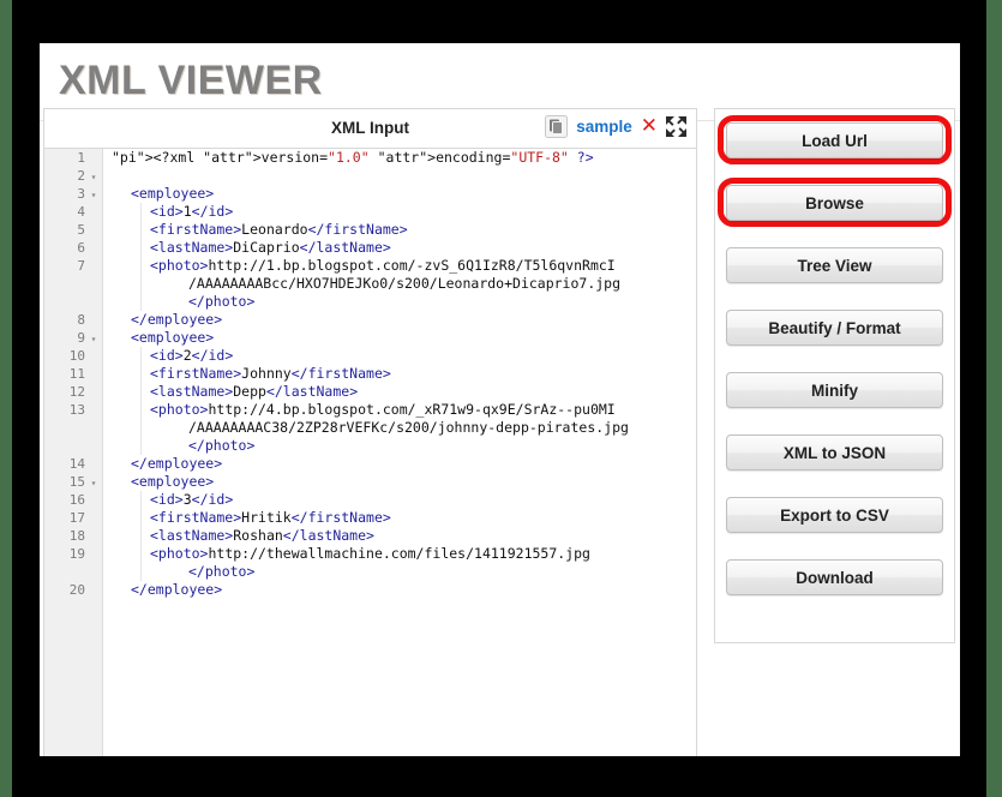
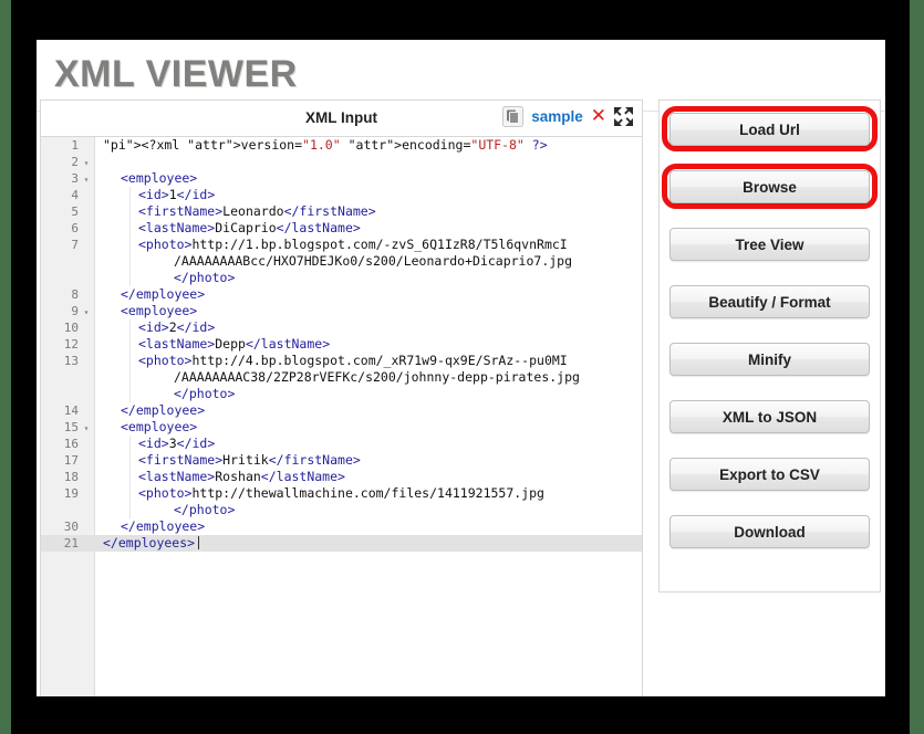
  XML VIEWER
  XML Input
  sample
  ✕
  1
  "pi"><?xml "attr">version="1.0" "attr">encoding="UTF-8" ?>
  2
  ▾
  3
  ▾
  <employee>
  4
  <id>1</id>
  5
  <firstName>Leonardo</firstName>
  6
  <lastName>DiCaprio</lastName>
  7
  <photo>http://1.bp.blogspot.com/-zvS_6Q1IzR8/T5l6qvnRmcI
  /AAAAAAAABcc/HXO7HDEJKo0/s200/Leonardo+Dicaprio7.jpg
  </photo>
  8
  </employee>
  9
  ▾
  <employee>
  10
  <id>2</id>
- 11
- <firstName>Johnny</firstName>
  12
  <lastName>Depp</lastName>
  13
  <photo>http://4.bp.blogspot.com/_xR71w9-qx9E/SrAz--pu0MI
  /AAAAAAAAC38/2ZP28rVEFKc/s200/johnny-depp-pirates.jpg
  </photo>
  14
  </employee>
  15
  ▾
  <employee>
  16
  <id>3</id>
  17
  <firstName>Hritik</firstName>
  18
  <lastName>Roshan</lastName>
  19
  <photo>http://thewallmachine.com/files/1411921557.jpg
  </photo>
- 20
+ 30
  </employee>
+ 21
+ </employees>
  Load Url
  Browse
  Tree View
  Beautify / Format
  Minify
  XML to JSON
  Export to CSV
  Download
